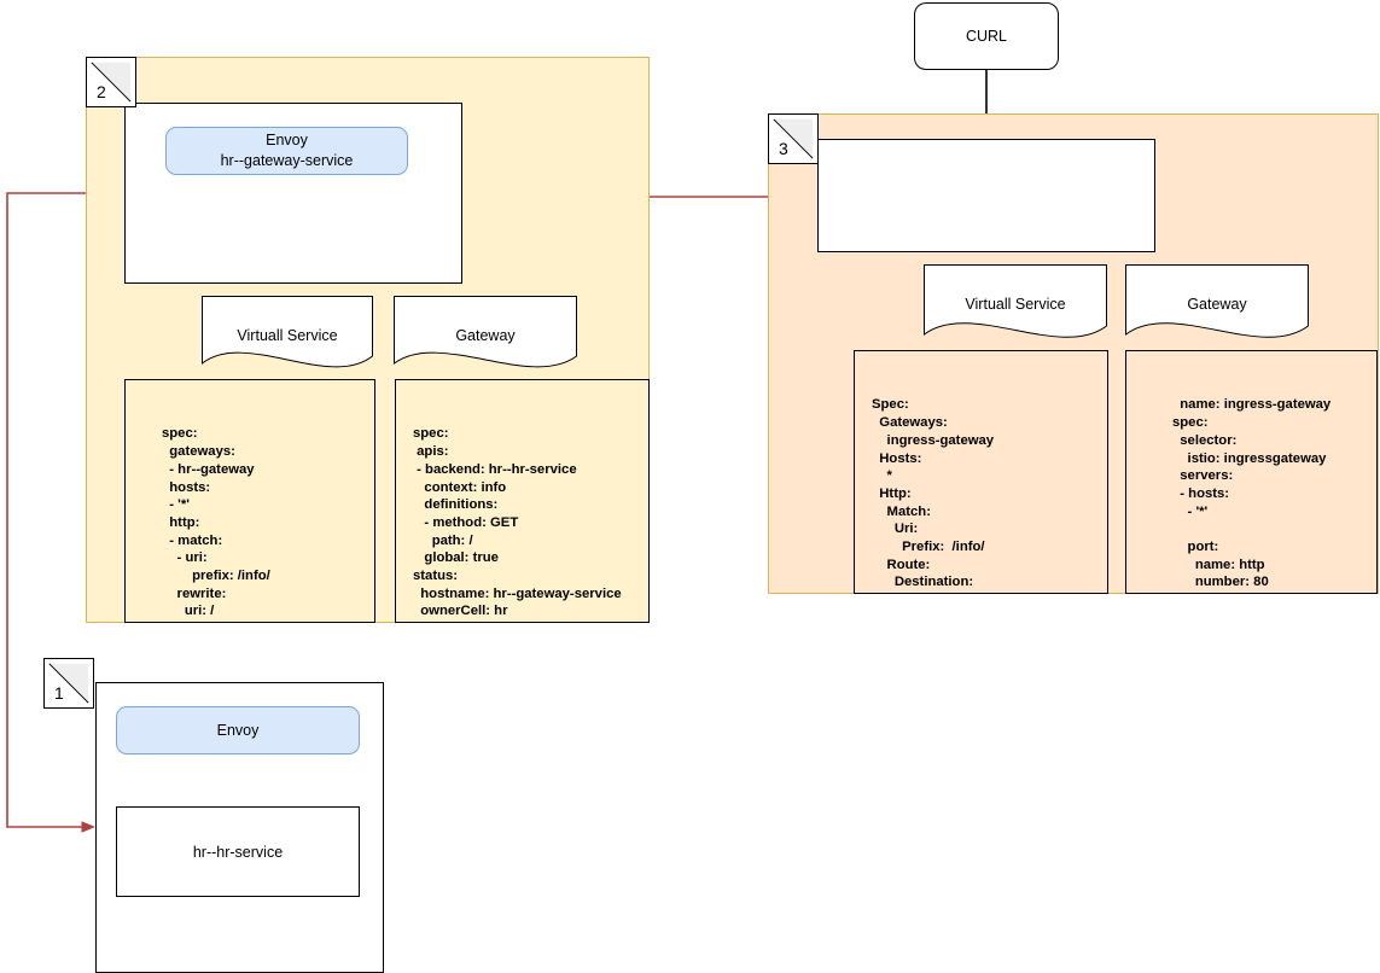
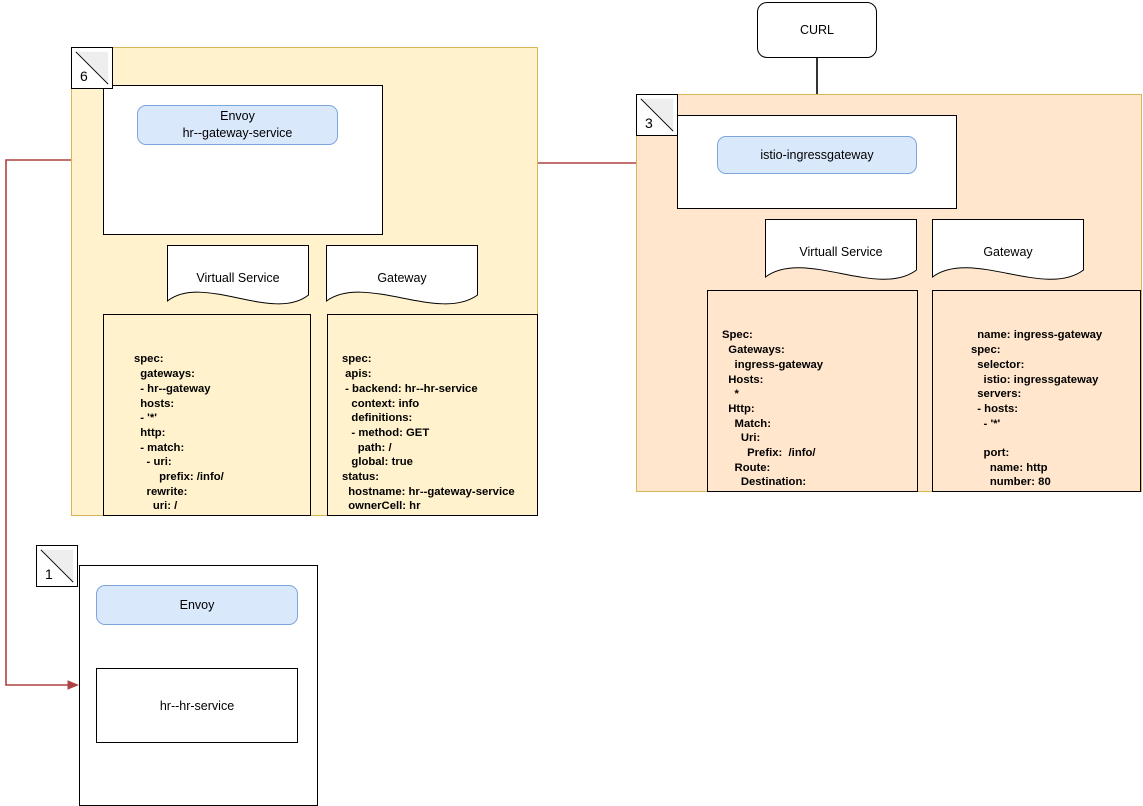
  Envoy
  hr--gateway-service
  Virtuall Service
  Gateway
  spec:
  gateways:
  - hr--gateway
  hosts:
  - '*'
  http:
  - match:
  - uri:
  prefix: /info/
  rewrite:
  uri: /
  spec:
  apis:
  - backend: hr--hr-service
  context: info
  definitions:
  - method: GET
  path: /
  global: true
  status:
  hostname: hr--gateway-service
  ownerCell: hr
- 2
+ 6
  CURL
+ istio-ingressgateway
  Virtuall Service
  Gateway
  Spec:
  Gateways:
  ingress-gateway
  Hosts:
  *
  Http:
  Match:
  Uri:
  Prefix: /info/
  Route:
  Destination:
  name: ingress-gateway
  spec:
  selector:
  istio: ingressgateway
  servers:
  - hosts:
  - '*'
  port:
  name: http
  number: 80
  3
  Envoy
  hr--hr-service
  1
